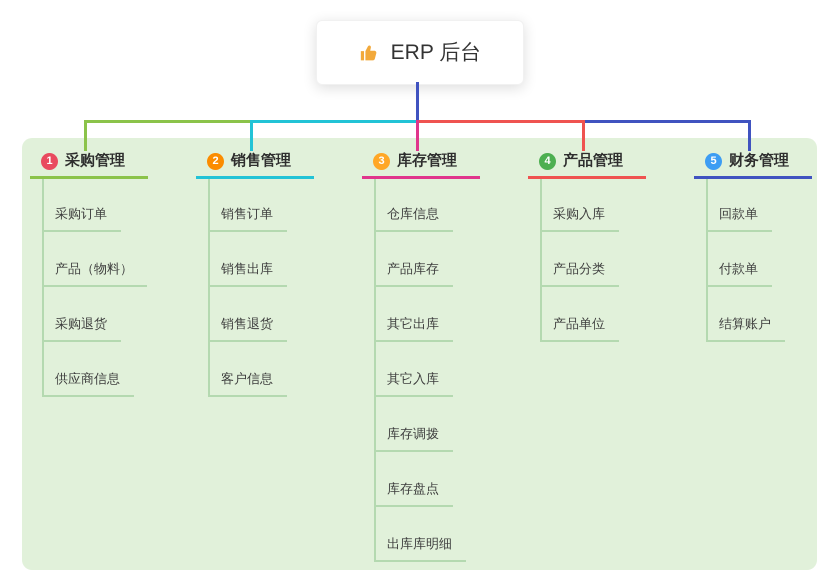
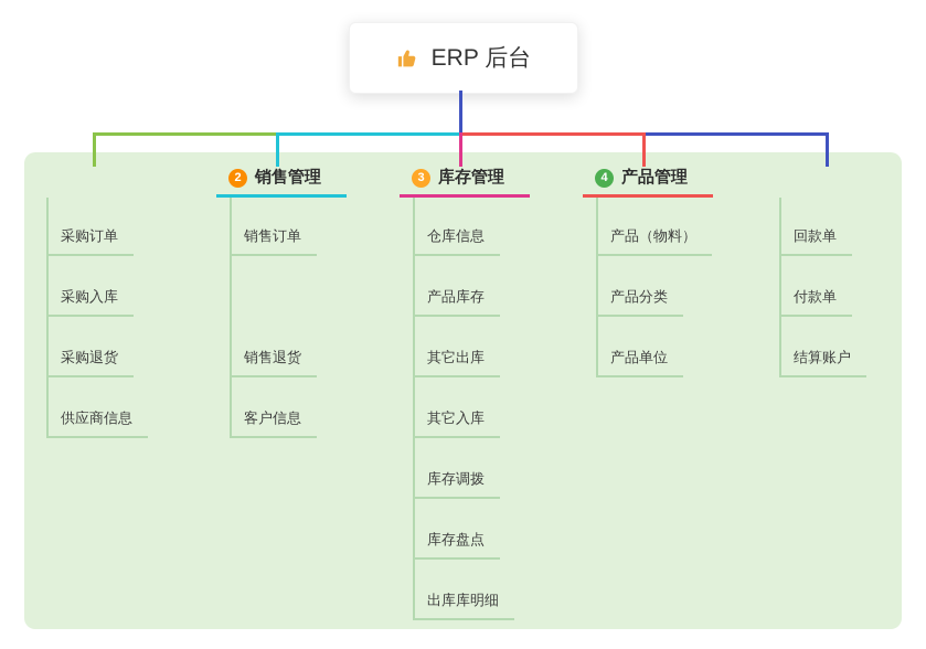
  ERP 后台
- 1
- 采购管理
  采购订单
- 产品（物料）
+ 采购入库
  采购退货
  供应商信息
  2
  销售管理
  销售订单
- 销售出库
  销售退货
  客户信息
  3
  库存管理
  仓库信息
  产品库存
  其它出库
  其它入库
  库存调拨
  库存盘点
  出库库明细
  4
  产品管理
- 采购入库
+ 产品（物料）
  产品分类
  产品单位
- 5
- 财务管理
  回款单
  付款单
  结算账户
